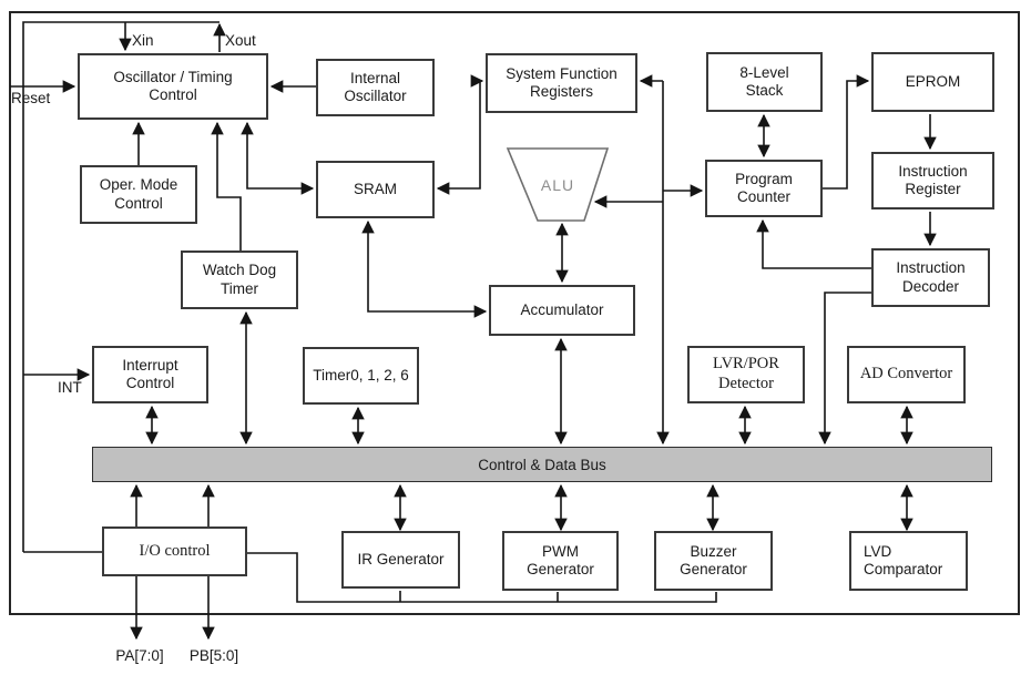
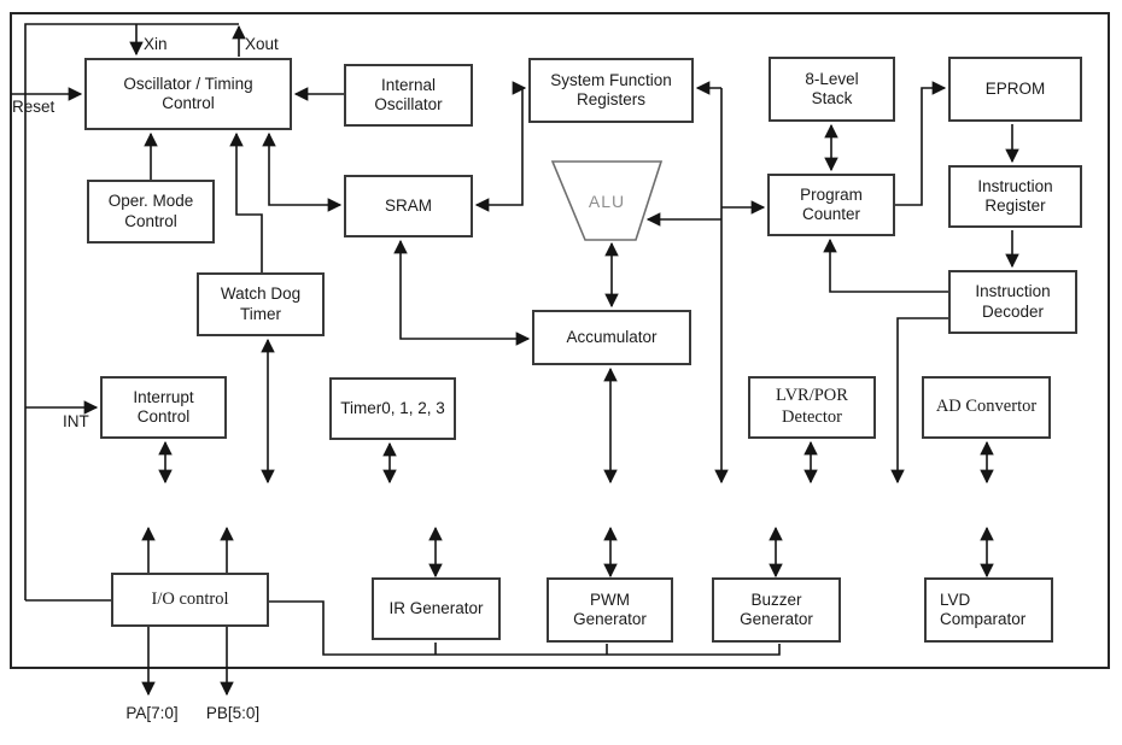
  Oscillator / Timing
  Control
  Oper. Mode
  Control
  Internal
  Oscillator
  System Function
  Registers
  SRAM
  8-Level
  Stack
  EPROM
  Program
  Counter
  Instruction
  Register
  Instruction
  Decoder
  Watch Dog
  Timer
  Interrupt
  Control
- Timer0, 1, 2, 6
+ Timer0, 1, 2, 3
  Accumulator
  LVR/POR
  Detector
  AD Convertor
  I/O control
  IR Generator
  PWM
  Generator
  Buzzer
  Generator
  LVD
  Comparator
  ALU
- Control & Data Bus
  Xin
  Xout
  Reset
  INT
  PA[7:0]
  PB[5:0]
